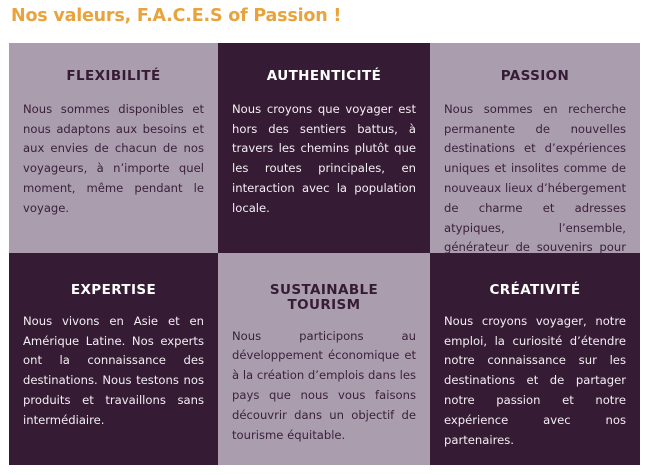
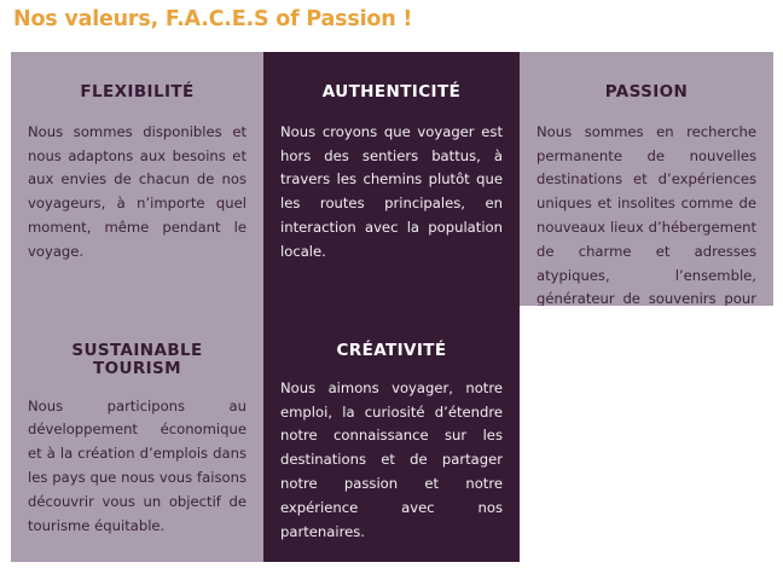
  Nos valeurs, F.A.C.E.S of Passion !
  FLEXIBILITÉ
  Nous sommes disponibles et nous adaptons aux besoins et aux envies de chacun de nos voyageurs, à n’importe quel moment, même pendant le voyage.
  AUTHENTICITÉ
  Nous croyons que voyager est hors des sentiers battus, à travers les chemins plutôt que les routes principales, en interaction avec la population locale.
  PASSION
  Nous sommes en recherche permanente de nouvelles destinations et d’expériences uniques et insolites comme de nouveaux lieux d’hébergement de charme et adresses atypiques, l’ensemble, générateur de souvenirs pour
- EXPERTISE
- Nous vivons en Asie et en Amérique Latine. Nos experts ont la connaissance des destinations. Nous testons nos produits et travaillons sans intermédiaire.
  SUSTAINABLE TOURISM
- Nous participons au développement économique et à la création d’emplois dans les pays que nous vous faisons découvrir dans un objectif de tourisme équitable.
+ Nous participons au développement économique et à la création d’emplois dans les pays que nous vous faisons découvrir vous un objectif de tourisme équitable.
  CRÉATIVITÉ
- Nous croyons voyager, notre emploi, la curiosité d’étendre notre connaissance sur les destinations et de partager notre passion et notre expérience avec nos partenaires.
+ Nous aimons voyager, notre emploi, la curiosité d’étendre notre connaissance sur les destinations et de partager notre passion et notre expérience avec nos partenaires.
